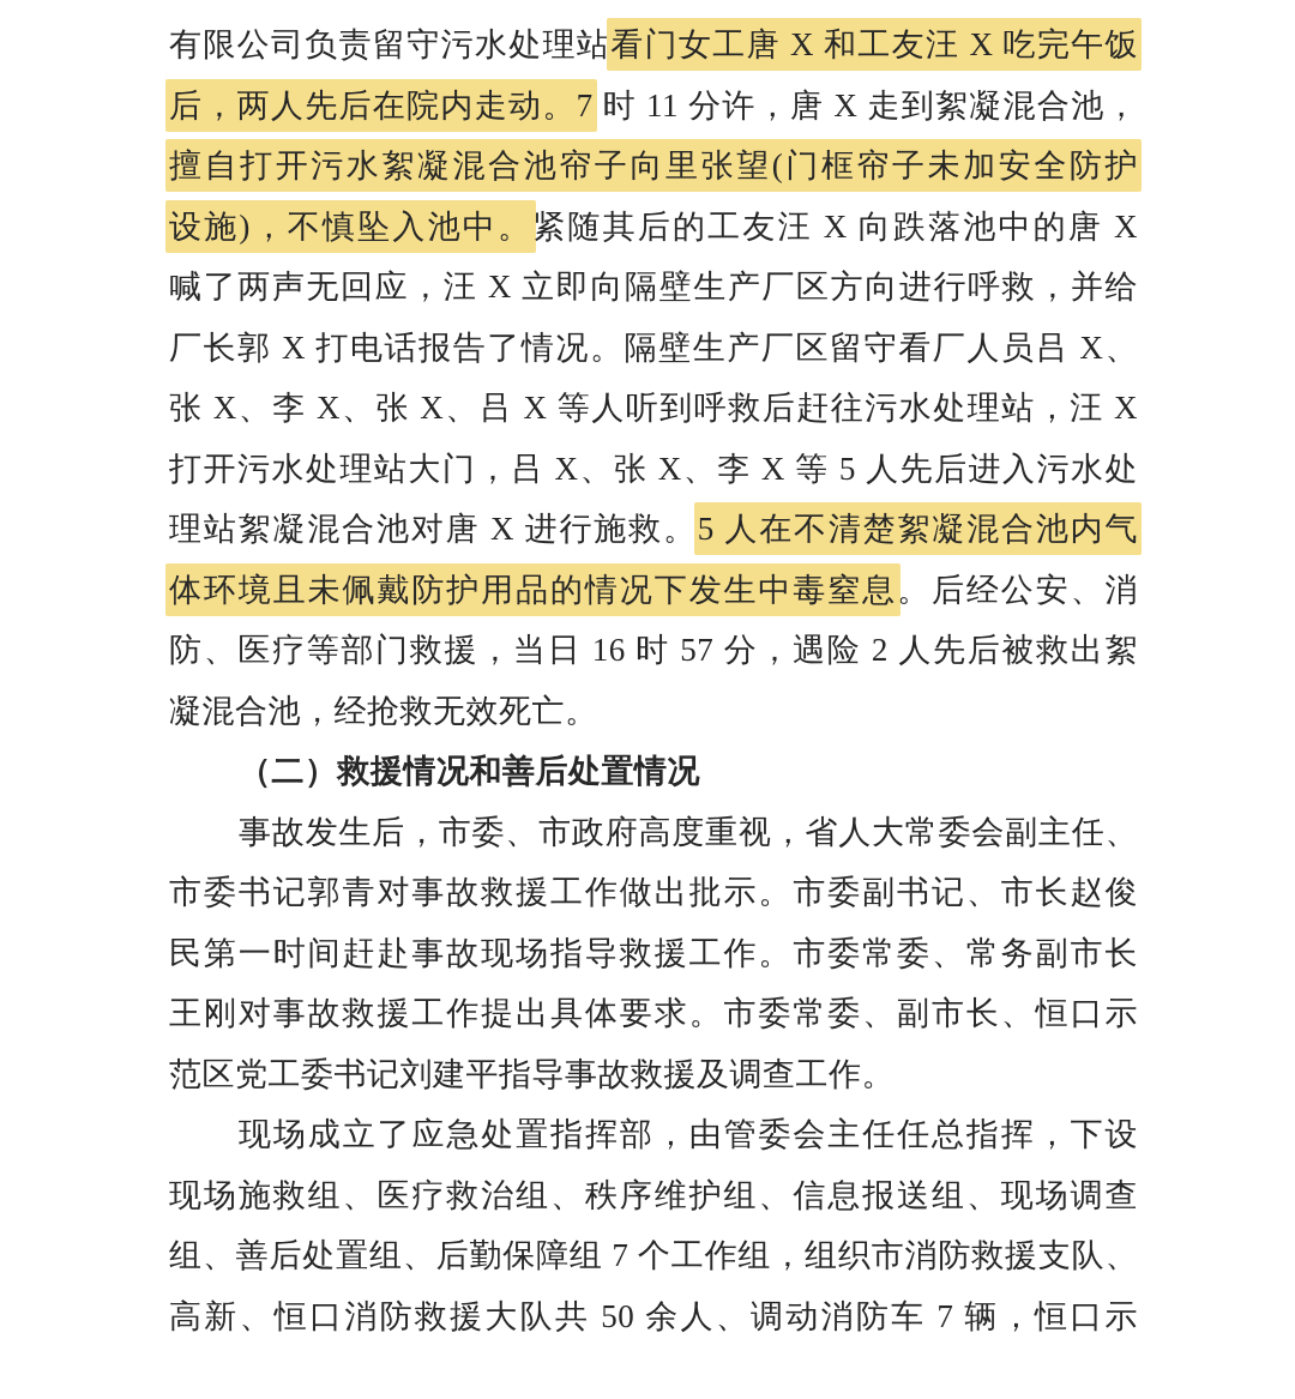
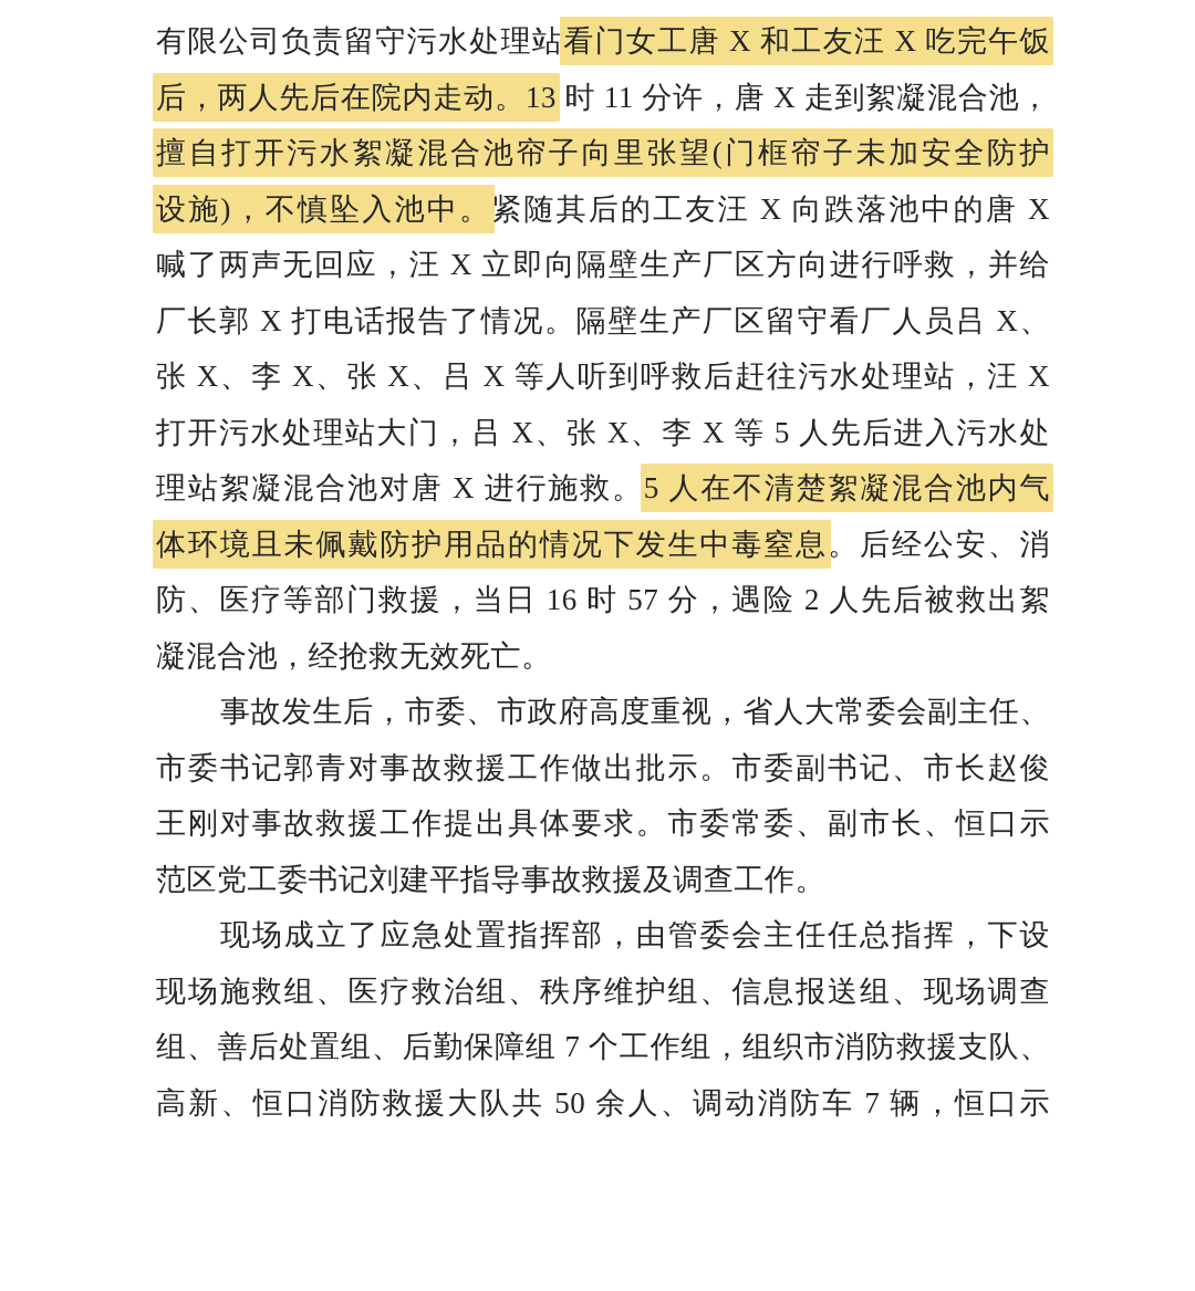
  有限公司负责留守污水处理站看门女工唐 X 和工友汪 X 吃完午饭
- 后，两人先后在院内走动。7 时 11 分许，唐 X 走到絮凝混合池，
+ 后，两人先后在院内走动。13 时 11 分许，唐 X 走到絮凝混合池，
  擅自打开污水絮凝混合池帘子向里张望(门框帘子未加安全防护
  设施)，不慎坠入池中。紧随其后的工友汪 X 向跌落池中的唐 X
  喊了两声无回应，汪 X 立即向隔壁生产厂区方向进行呼救，并给
  厂长郭 X 打电话报告了情况。隔壁生产厂区留守看厂人员吕 X、
  张 X、李 X、张 X、吕 X 等人听到呼救后赶往污水处理站，汪 X
  打开污水处理站大门，吕 X、张 X、李 X 等 5 人先后进入污水处
  理站絮凝混合池对唐 X 进行施救。5 人在不清楚絮凝混合池内气
  体环境且未佩戴防护用品的情况下发生中毒窒息。后经公安、消
  防、医疗等部门救援，当日 16 时 57 分，遇险 2 人先后被救出絮
  凝混合池，经抢救无效死亡。
- （二）救援情况和善后处置情况
  事故发生后，市委、市政府高度重视，省人大常委会副主任、
  市委书记郭青对事故救援工作做出批示。市委副书记、市长赵俊
- 民第一时间赶赴事故现场指导救援工作。市委常委、常务副市长
  王刚对事故救援工作提出具体要求。市委常委、副市长、恒口示
  范区党工委书记刘建平指导事故救援及调查工作。
  现场成立了应急处置指挥部，由管委会主任任总指挥，下设
  现场施救组、医疗救治组、秩序维护组、信息报送组、现场调查
  组、善后处置组、后勤保障组 7 个工作组，组织市消防救援支队、
  高新、恒口消防救援大队共 50 余人、调动消防车 7 辆，恒口示
